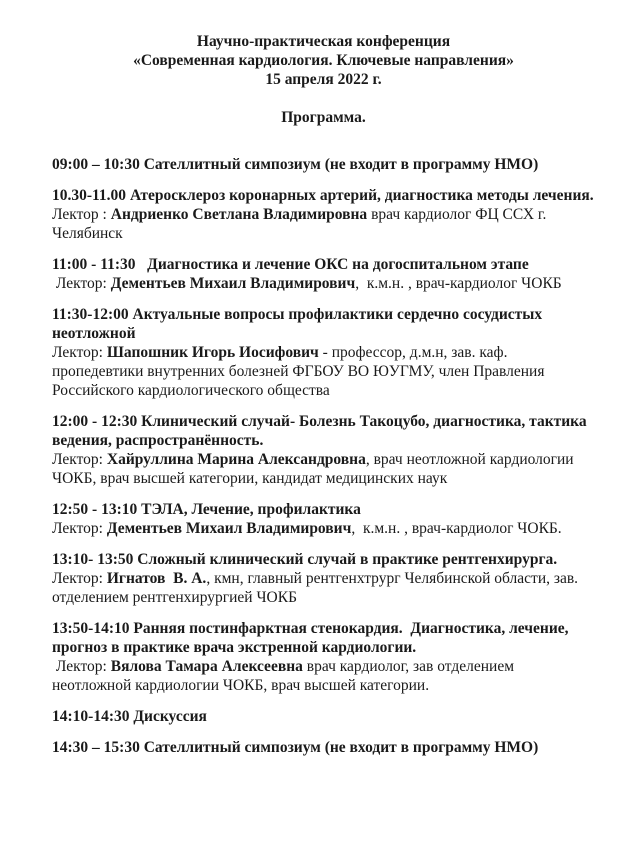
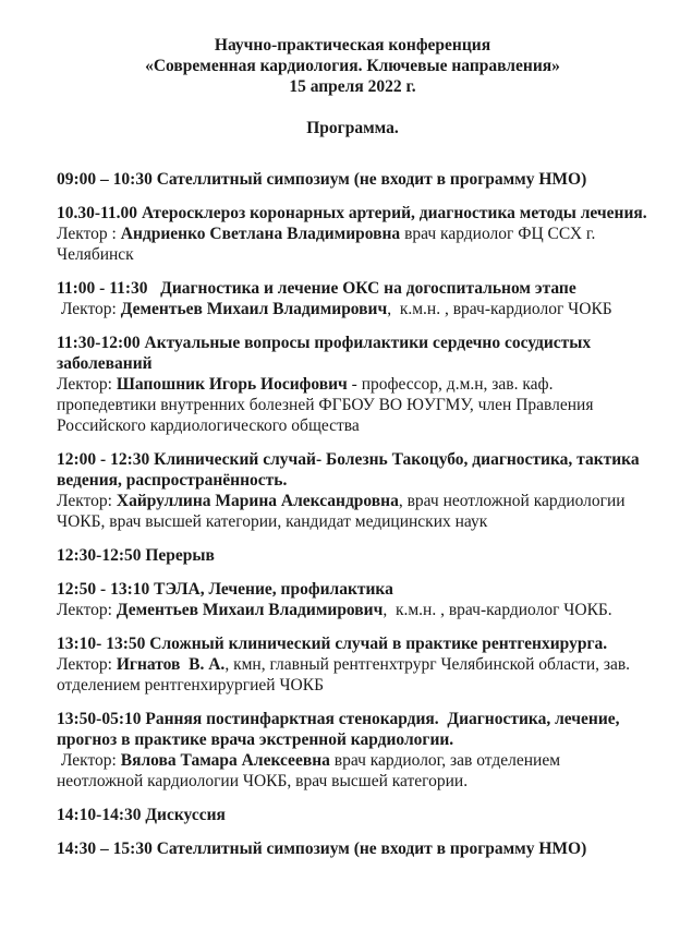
  Научно-практическая конференция
  «Современная кардиология. Ключевые направления»
  15 апреля 2022 г.
  Программа.
  09:00 – 10:30 Сателлитный симпозиум (не входит в программу НМО)
  10.30-11.00 Атеросклероз коронарных артерий, диагностика методы лечения.
  Лектор : Андриенко Светлана Владимировна врач кардиолог ФЦ ССХ г. Челябинск
  11:00 - 11:30 Диагностика и лечение ОКС на догоспитальном этапе
  Лектор: Дементьев Михаил Владимирович, к.м.н. , врач-кардиолог ЧОКБ
- 11:30-12:00 Актуальные вопросы профилактики сердечно сосудистых неотложной
+ 11:30-12:00 Актуальные вопросы профилактики сердечно сосудистых заболеваний
  Лектор: Шапошник Игорь Иосифович - профессор, д.м.н, зав. каф. пропедевтики внутренних болезней ФГБОУ ВО ЮУГМУ, член Правления Российского кардиологического общества
  12:00 - 12:30 Клинический случай- Болезнь Такоцубо, диагностика, тактика ведения, распространённость.
  Лектор: Хайруллина Марина Александровна, врач неотложной кардиологии ЧОКБ, врач высшей категории, кандидат медицинских наук
+ 12:30-12:50 Перерыв
  12:50 - 13:10 ТЭЛА, Лечение, профилактика
  Лектор: Дементьев Михаил Владимирович, к.м.н. , врач-кардиолог ЧОКБ.
  13:10- 13:50 Сложный клинический случай в практике рентгенхирурга.
  Лектор: Игнатов В. А., кмн, главный рентгенхтрург Челябинской области, зав. отделением рентгенхирургией ЧОКБ
- 13:50-14:10 Ранняя постинфарктная стенокардия. Диагностика, лечение, прогноз в практике врача экстренной кардиологии.
+ 13:50-05:10 Ранняя постинфарктная стенокардия. Диагностика, лечение, прогноз в практике врача экстренной кардиологии.
  Лектор: Вялова Тамара Алексеевна врач кардиолог, зав отделением неотложной кардиологии ЧОКБ, врач высшей категории.
  14:10-14:30 Дискуссия
  14:30 – 15:30 Сателлитный симпозиум (не входит в программу НМО)
